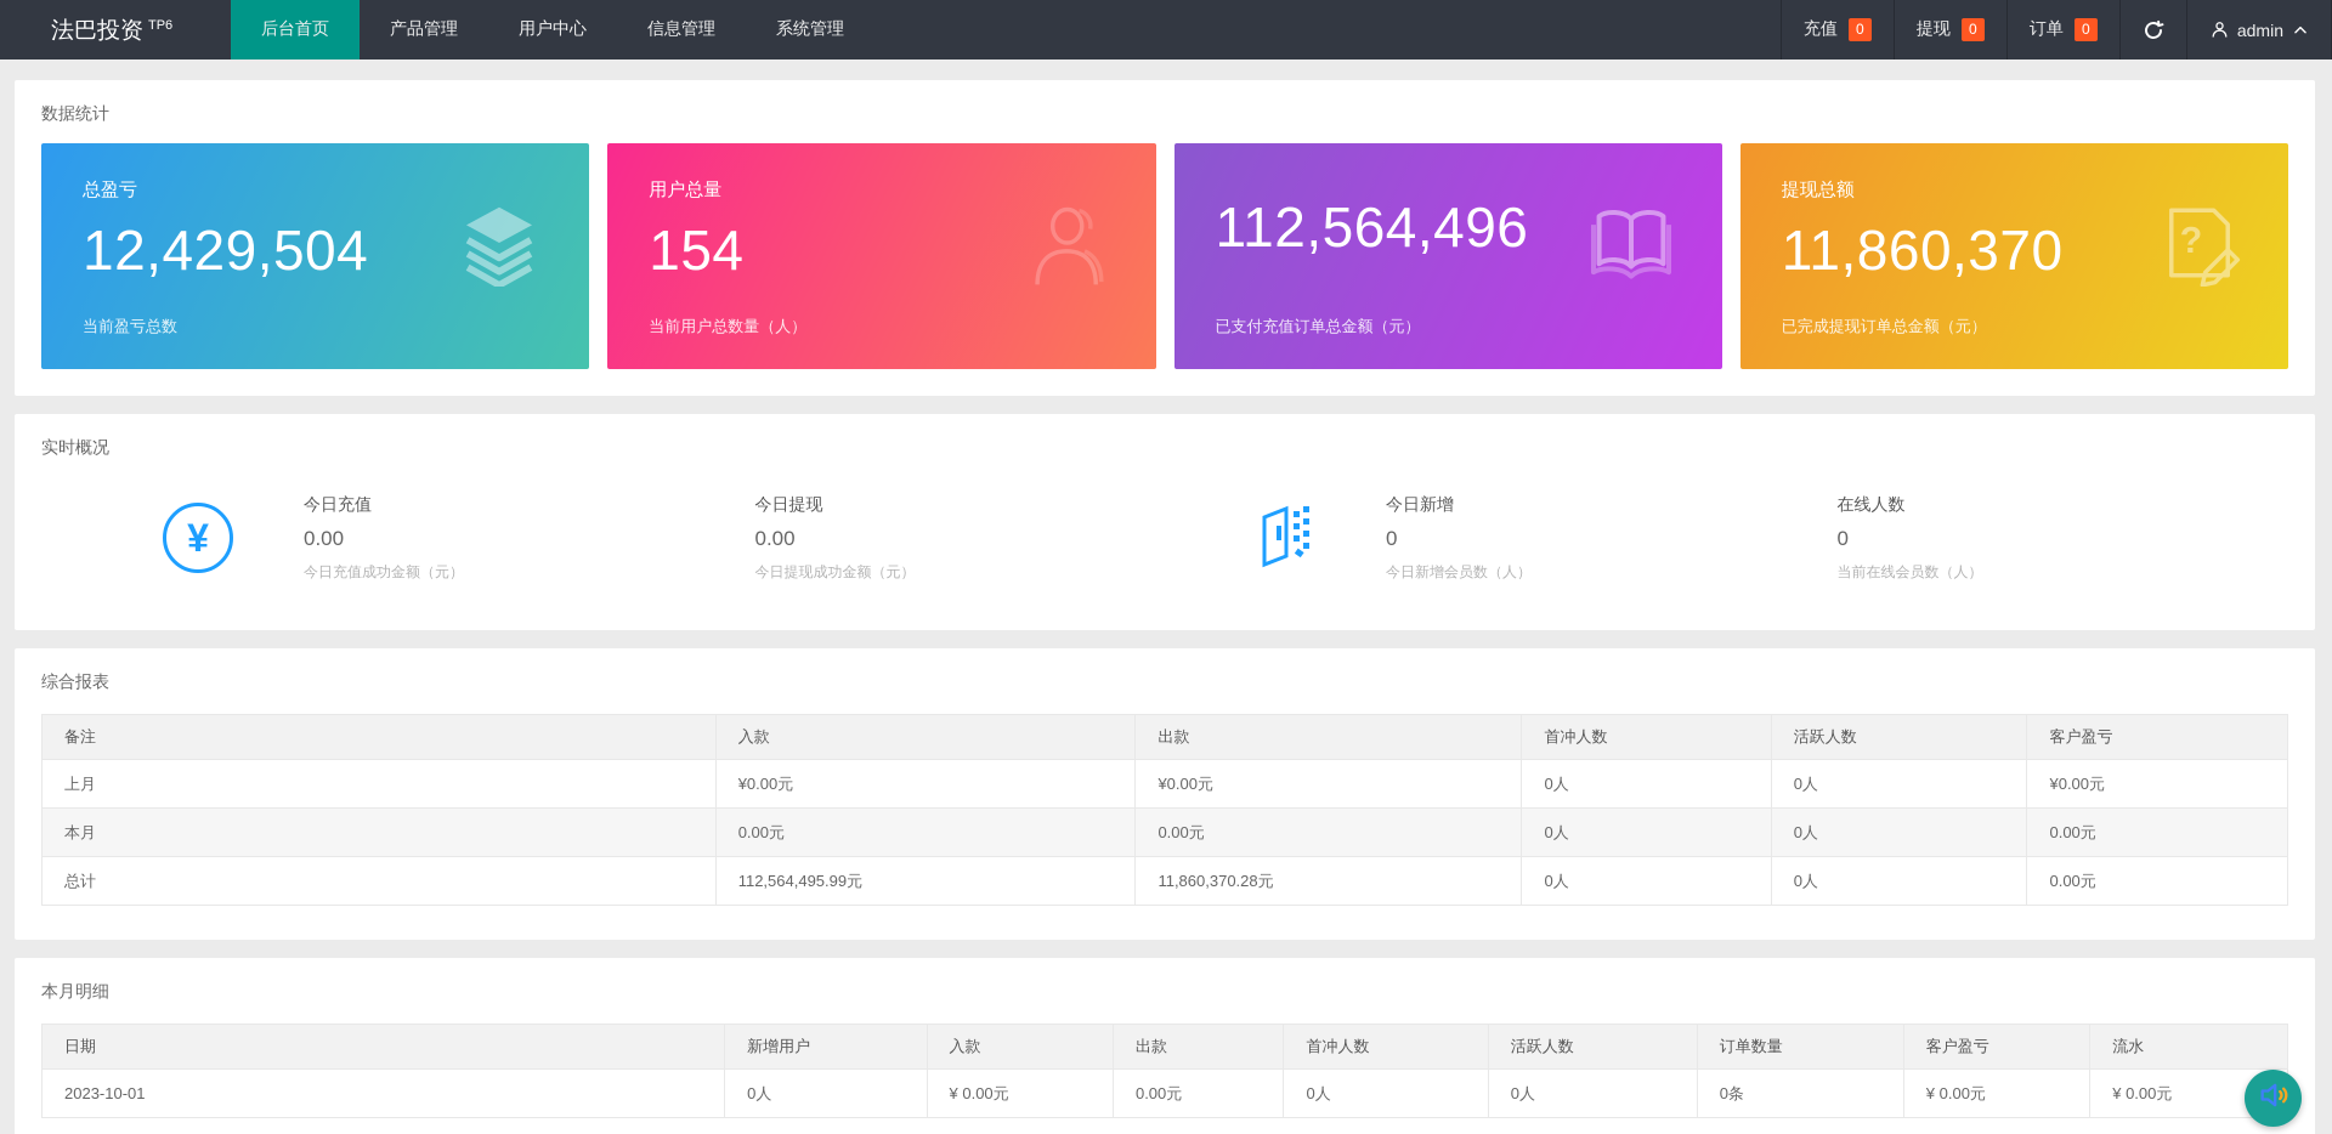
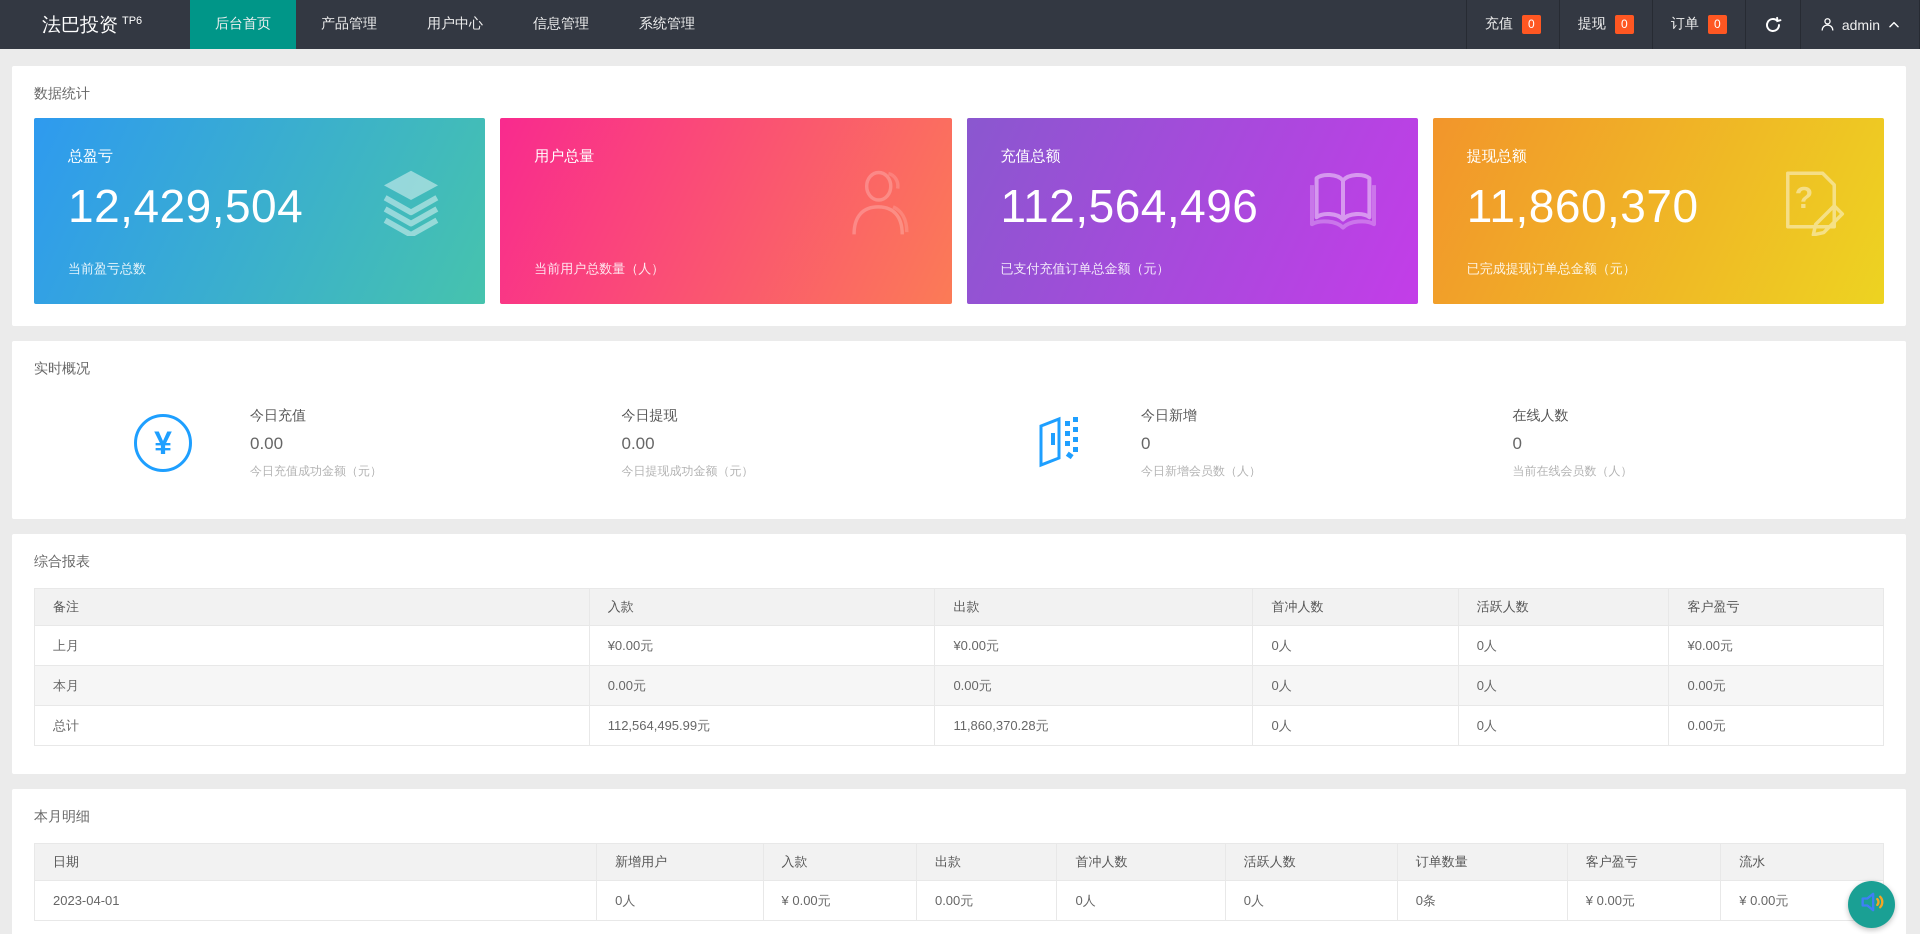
  法巴投资
  TP6
  后台首页
  产品管理
  用户中心
  信息管理
  系统管理
  充值
  0
  提现
  0
  订单
  0
  admin
  数据统计
  总盈亏
  12,429,504
  当前盈亏总数
  用户总量
- 154
  当前用户总数量（人）
+ 充值总额
  112,564,496
  已支付充值订单总金额（元）
  提现总额
  11,860,370
  已完成提现订单总金额（元）
  ?
  实时概况
  ¥
  今日充值
  0.00
  今日充值成功金额（元）
  今日提现
  0.00
  今日提现成功金额（元）
  今日新增
  0
  今日新增会员数（人）
  在线人数
  0
  当前在线会员数（人）
  综合报表
  备注	入款	出款	首冲人数	活跃人数	客户盈亏
  上月	¥0.00元	¥0.00元	0人	0人	¥0.00元
  本月	0.00元	0.00元	0人	0人	0.00元
  总计	112,564,495.99元	11,860,370.28元	0人	0人	0.00元
  本月明细
  日期	新增用户	入款	出款	首冲人数	活跃人数	订单数量	客户盈亏	流水
- 2023-10-01	0人	¥ 0.00元	0.00元	0人	0人	0条	¥ 0.00元	¥ 0.00元
+ 2023-04-01	0人	¥ 0.00元	0.00元	0人	0人	0条	¥ 0.00元	¥ 0.00元
